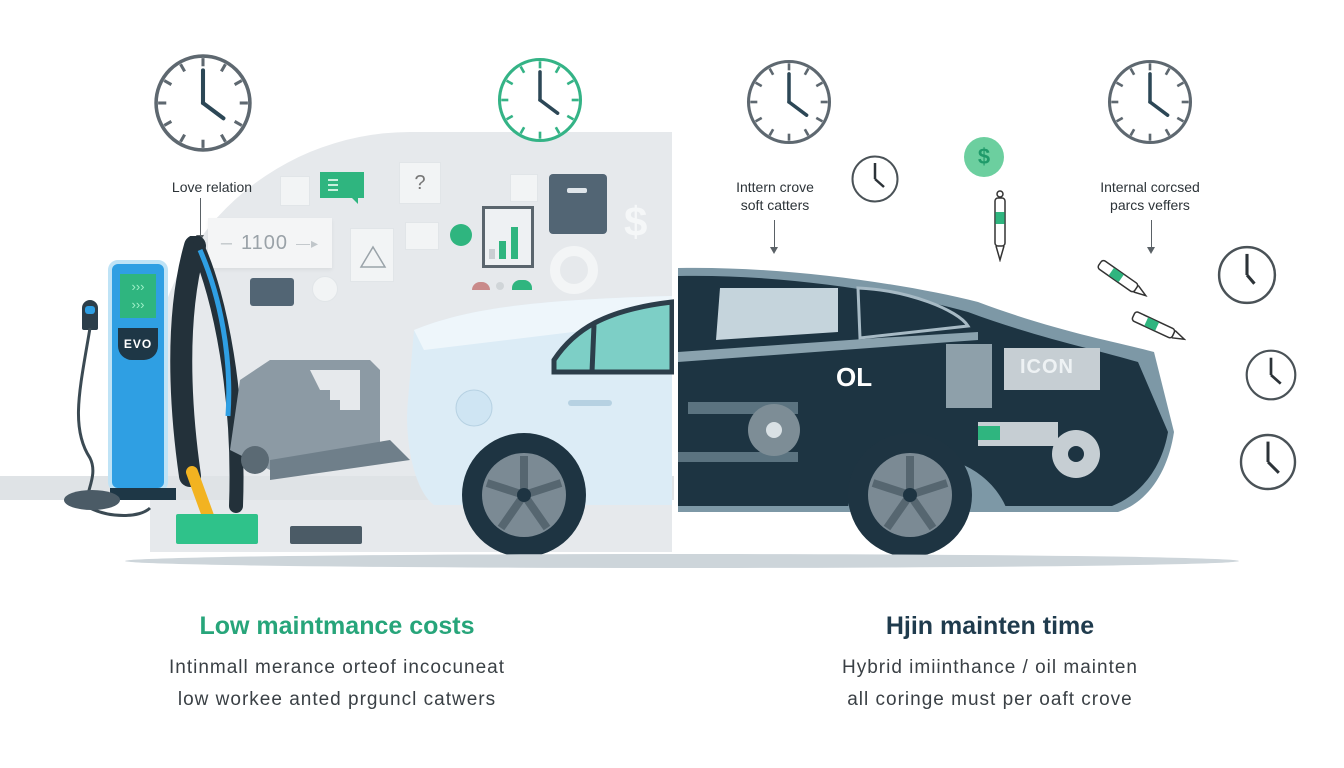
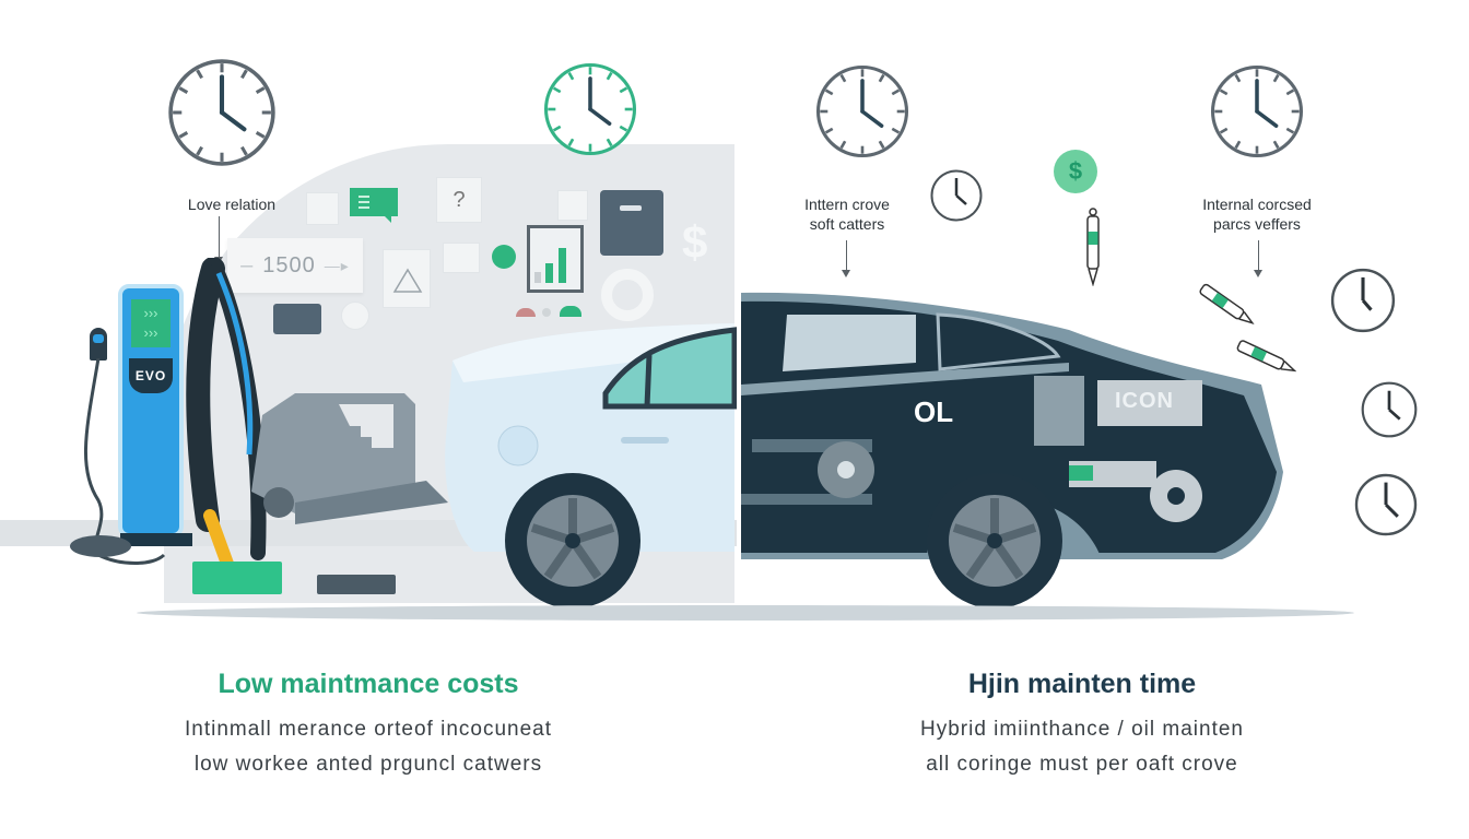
  $
  Love relation
  Inttern crove
  soft catters
  Internal corcsed
  parcs veffers
  –
- 1100
+ 1500
  —▸
  ?
  ›››
  ›››
  EVO
  OL
  ICON
  Low maintmance costs
  Intinmall merance orteof incocuneat
  low workee anted prguncl catwers
  Hjin mainten time
  Hybrid imiinthance / oil mainten
  all coringe must per oaft crove
